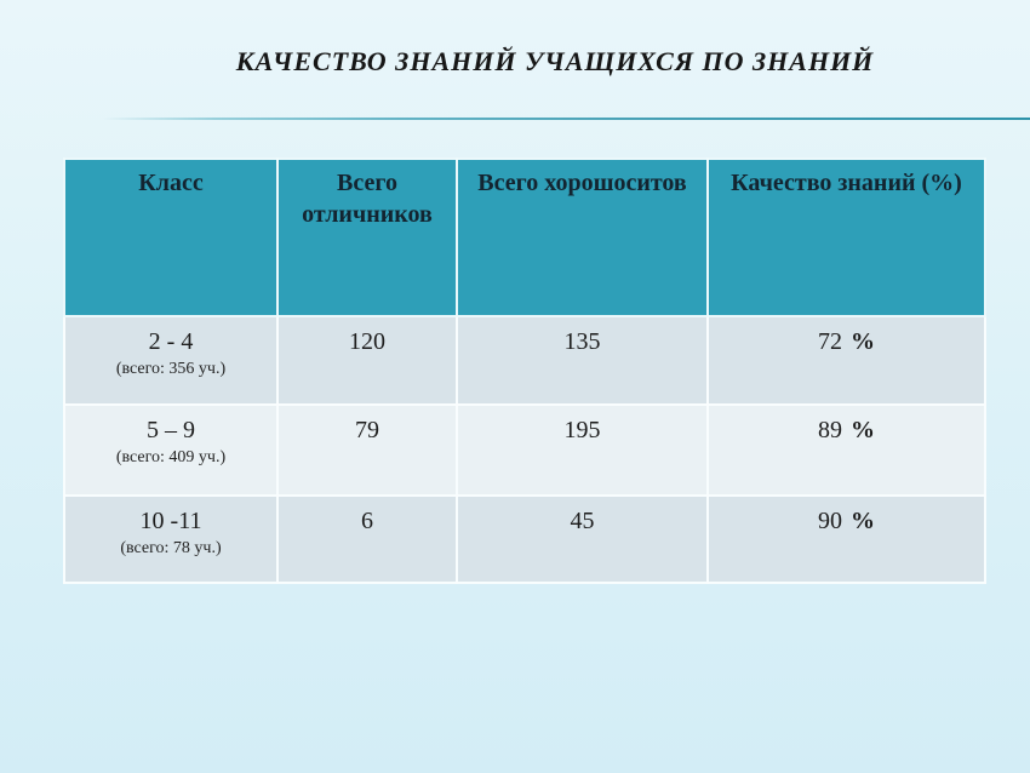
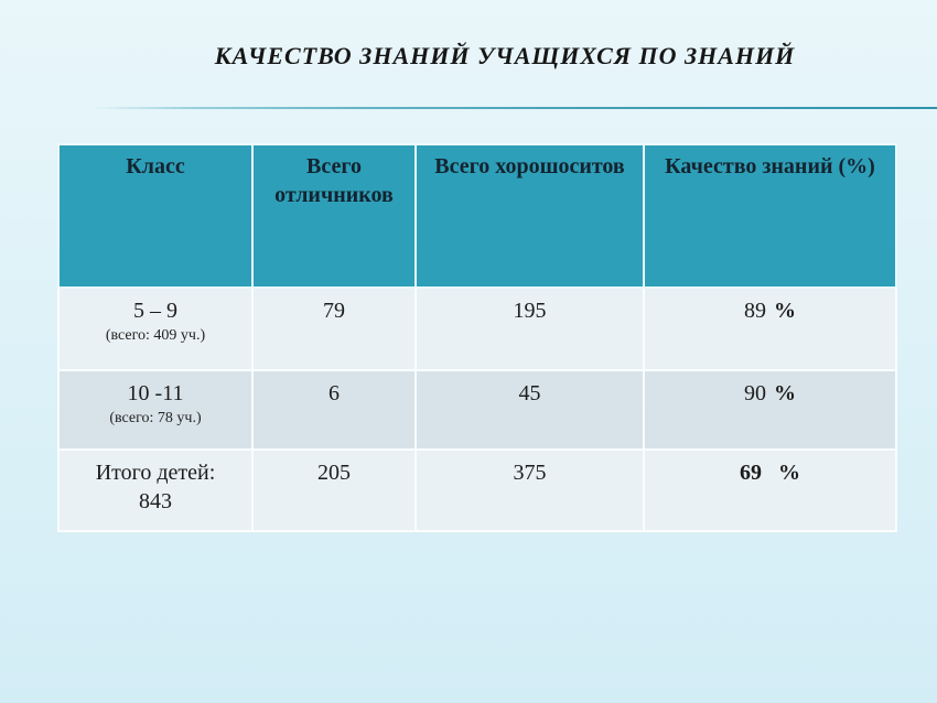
  КАЧЕСТВО ЗНАНИЙ УЧАЩИХСЯ ПО ЗНАНИЙ
  Класс	Всего отличников	Всего хорошоситов	Качество знаний (%)
- 2 - 4 (всего: 356 уч.)	120	135	72 %
  5 – 9 (всего: 409 уч.)	79	195	89 %
  10 -11 (всего: 78 уч.)	6	45	90 %
+ Итого детей: 843	205	375	69 %
